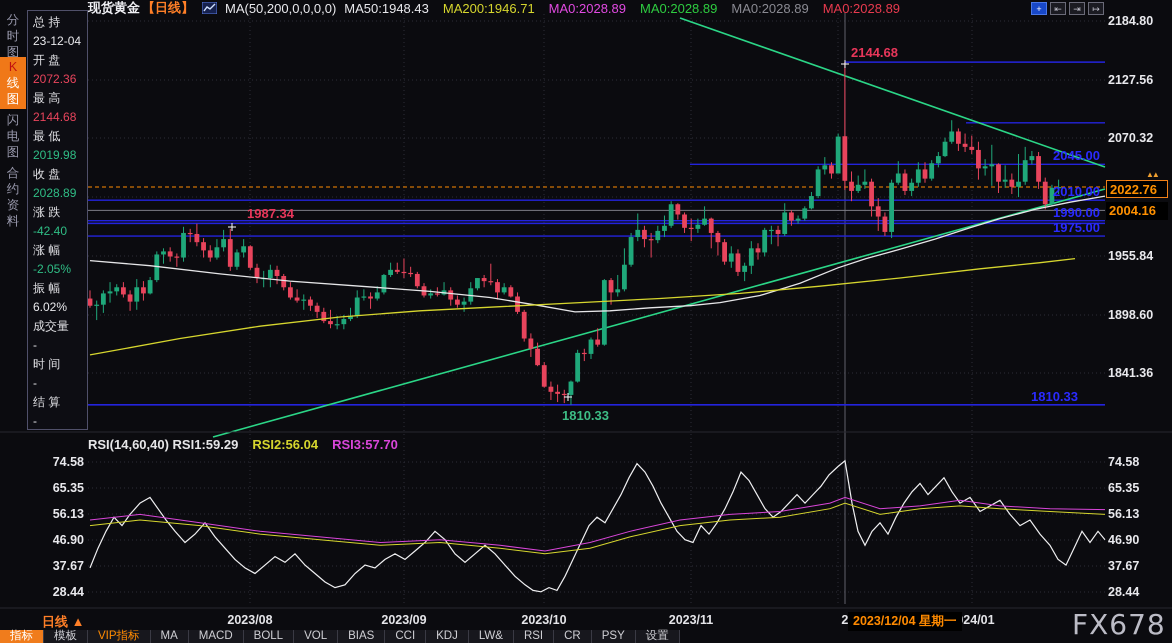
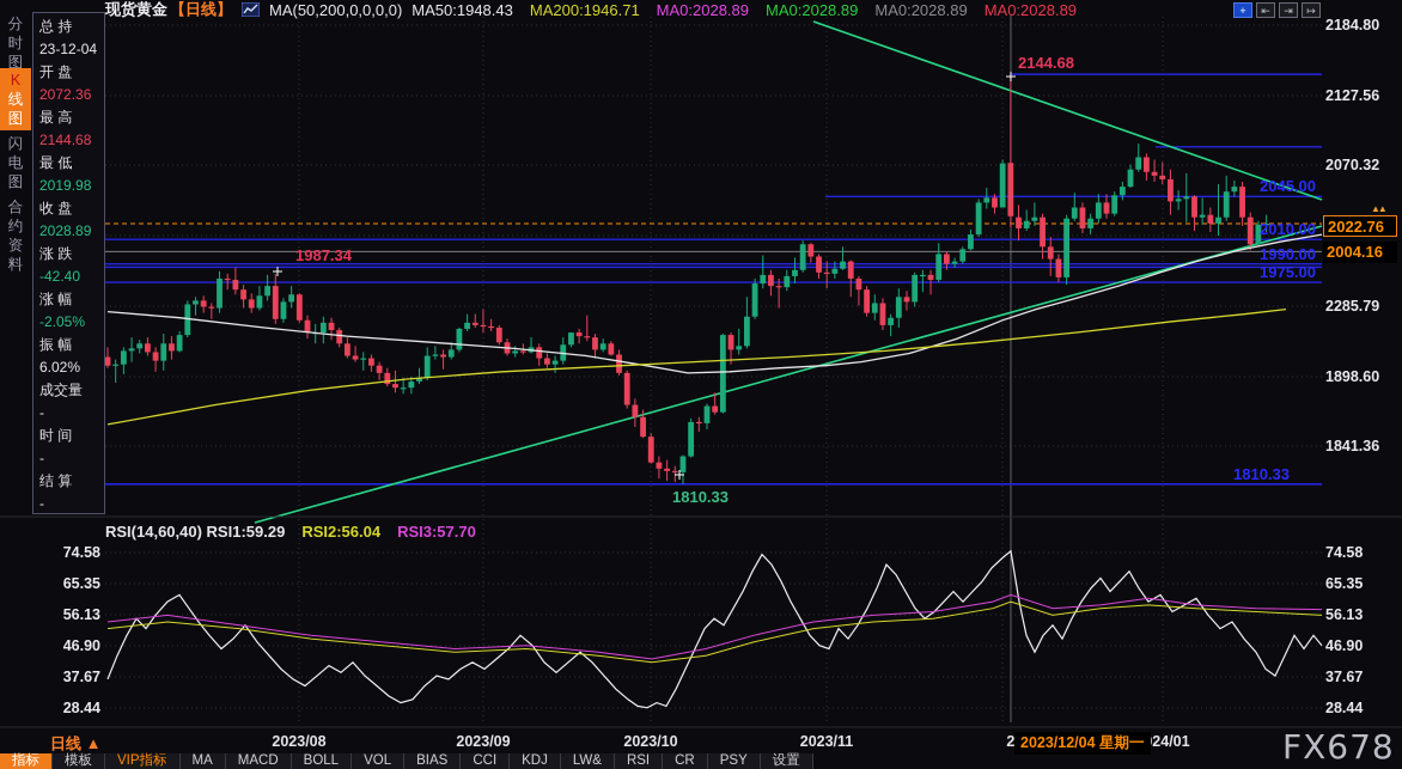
  2144.68
  1987.34
  2045.00
  2010.00
  1990.00
  1975.00
  1810.33
  1810.33
  现货黄金
  【日线】
  MA(50,200,0,0,0,0)
  MA50:1948.43
  MA200:1946.71
  MA0:2028.89
  MA0:2028.89
  MA0:2028.89
  MA0:2028.89
  +
  ⇤
  ⇥
  ↦
  分
  时
  图
  K
  线
  图
  闪
  电
  图
  合
  约
  资
  料
  总 持
  23-12-04
  开 盘
  2072.36
  最 高
  2144.68
  最 低
  2019.98
  收 盘
  2028.89
  涨 跌
  -42.40
  涨 幅
  -2.05%
  振 幅
  6.02%
  成交量
  -
  时 间
  -
  结 算
  -
  2184.80
  2127.56
  2070.32
- 1955.84
+ 2285.79
  1898.60
  1841.36
  RSI(14,60,40) RSI1:59.29
  RSI2:56.04
  RSI3:57.70
  74.58
  74.58
  65.35
  65.35
  56.13
  56.13
  46.90
  46.90
  37.67
  37.67
  28.44
  28.44
  2022.76
  2004.16
  ▲▲
  日线 ▲
  2023/08
  2023/09
  2023/10
  2023/11
  24/01
  2023/12/04 星期一
  FX678
  指标
  模板
  VIP指标
  MA
  MACD
  BOLL
  VOL
  BIAS
  CCI
  KDJ
  LW&
  RSI
  CR
  PSY
  设置
